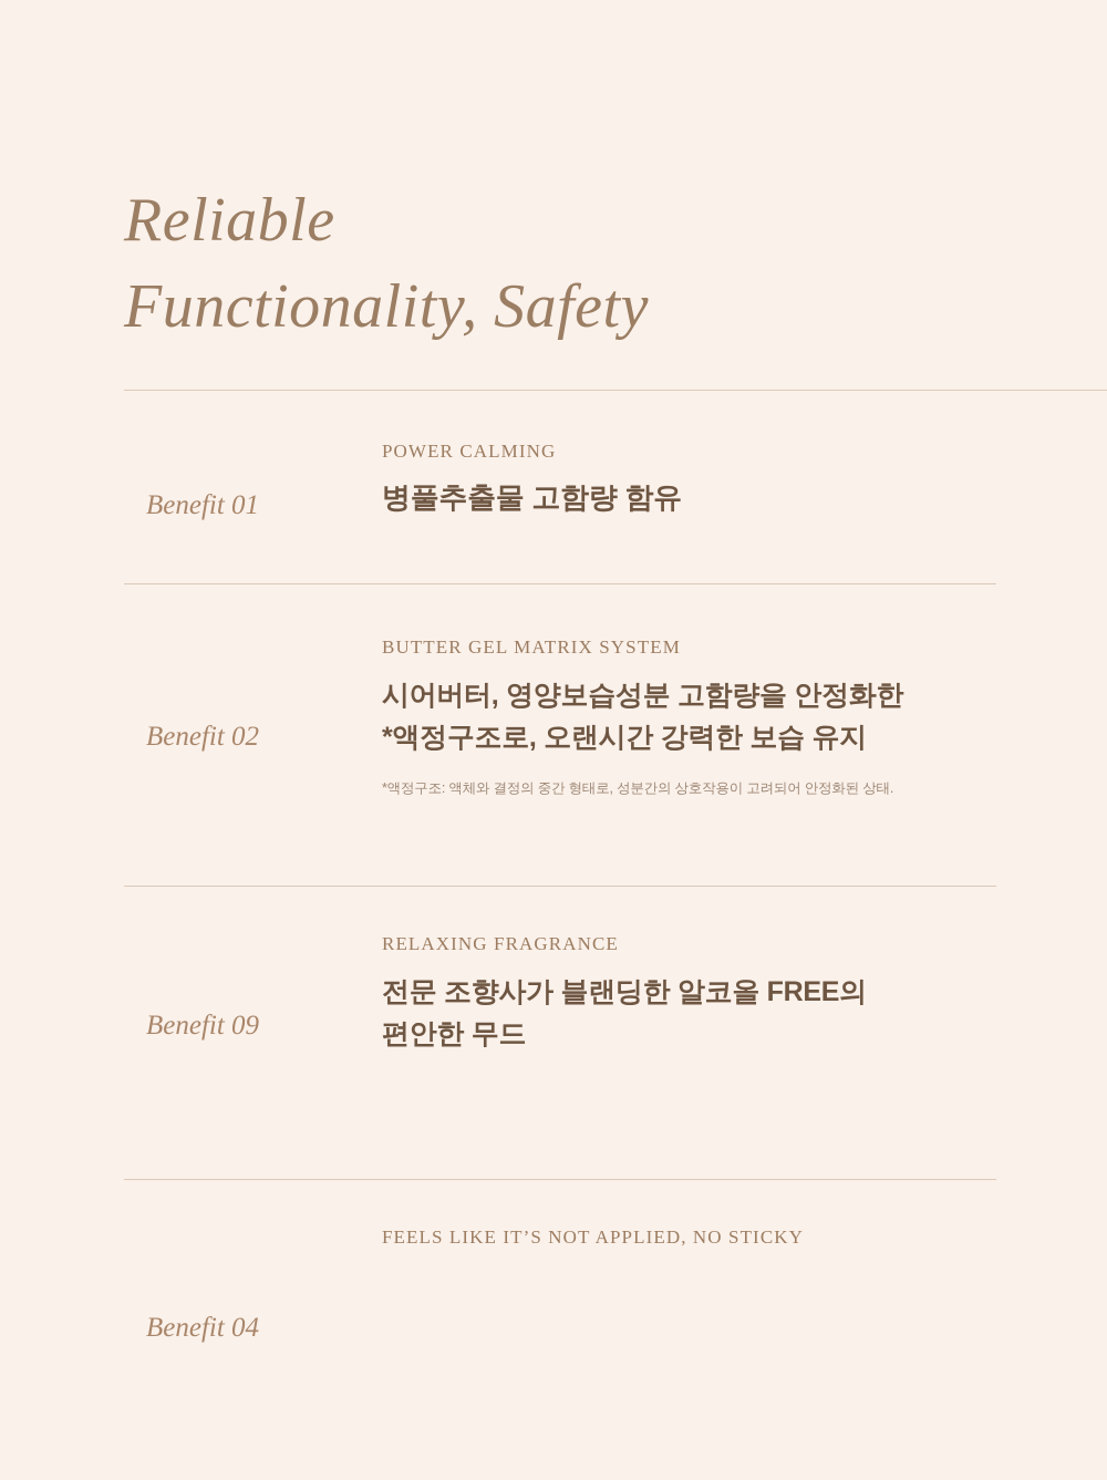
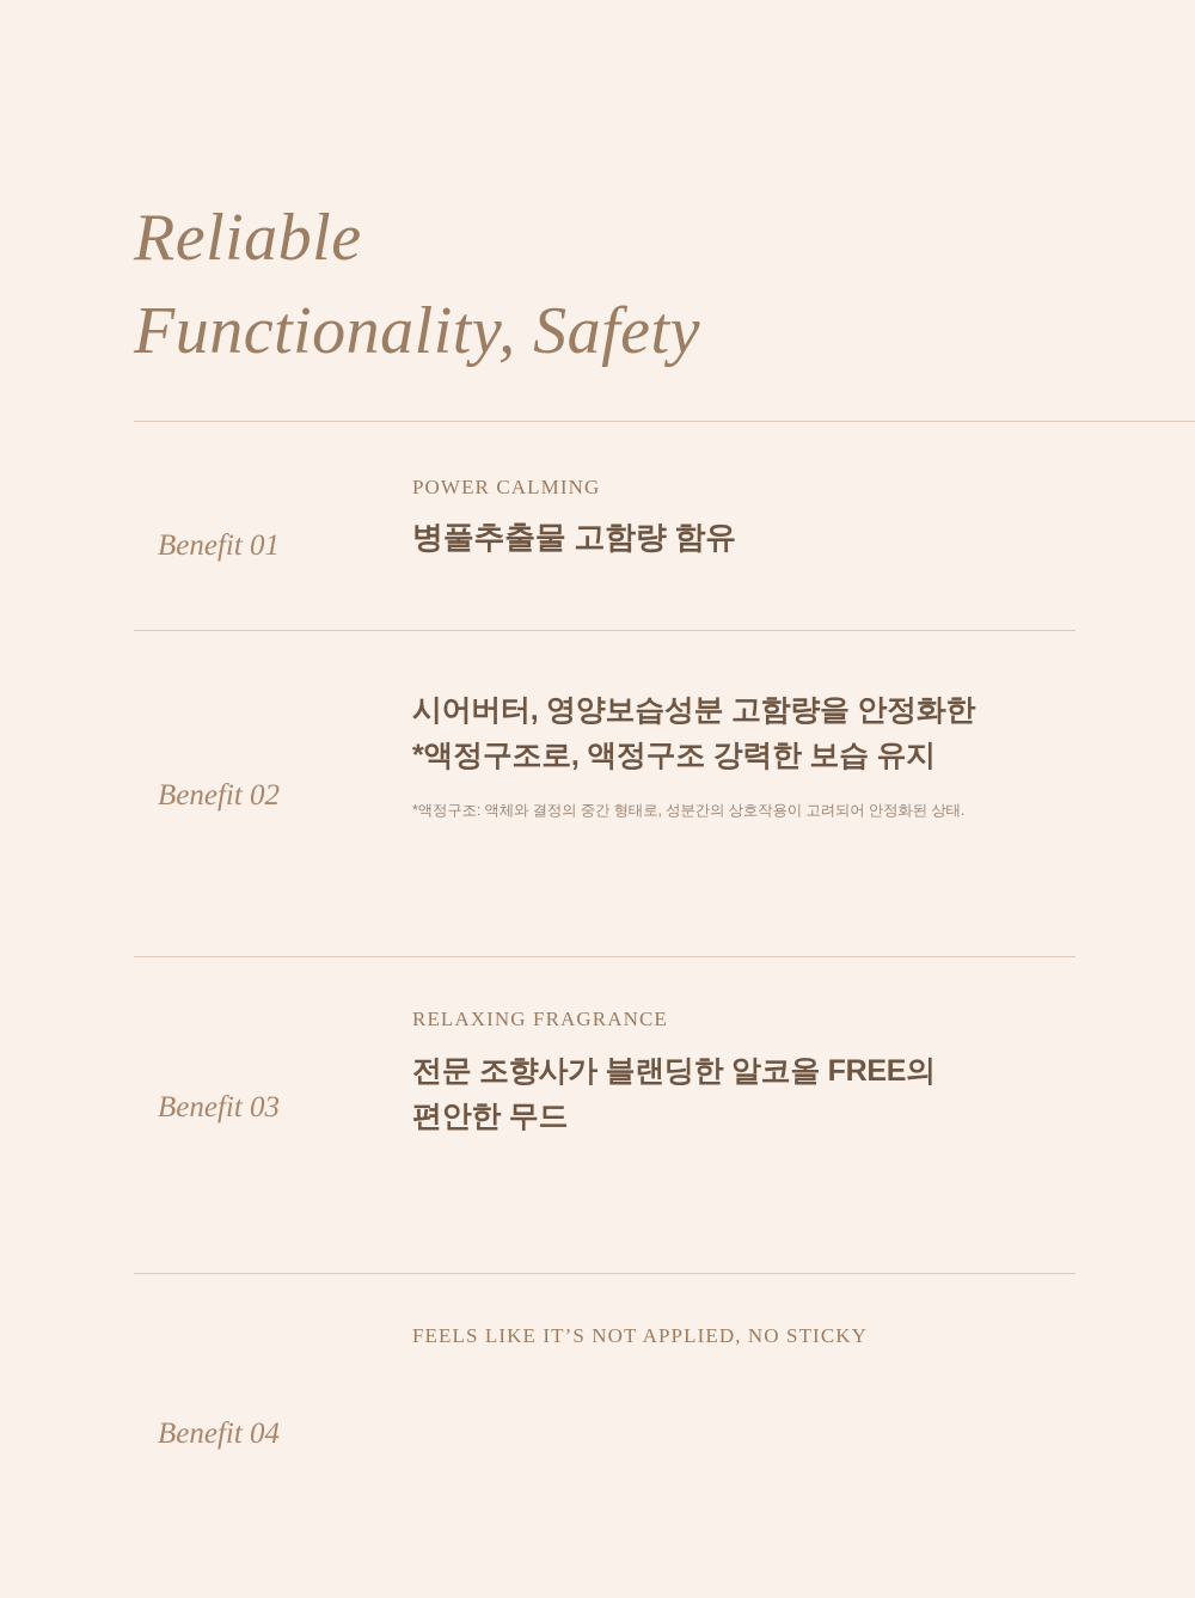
  Reliable
  Functionality, Safety
  Benefit 01
  POWER CALMING
  병풀추출물 고함량 함유
  Benefit 02
- BUTTER GEL MATRIX SYSTEM
  시어버터, 영양보습성분 고함량을 안정화한
- *액정구조로, 오랜시간 강력한 보습 유지
+ *액정구조로, 액정구조 강력한 보습 유지
  *액정구조: 액체와 결정의 중간 형태로, 성분간의 상호작용이 고려되어 안정화된 상태.
- Benefit 09
+ Benefit 03
  RELAXING FRAGRANCE
  전문 조향사가 블랜딩한 알코올 FREE의
  편안한 무드
  Benefit 04
  FEELS LIKE IT’S NOT APPLIED, NO STICKY
